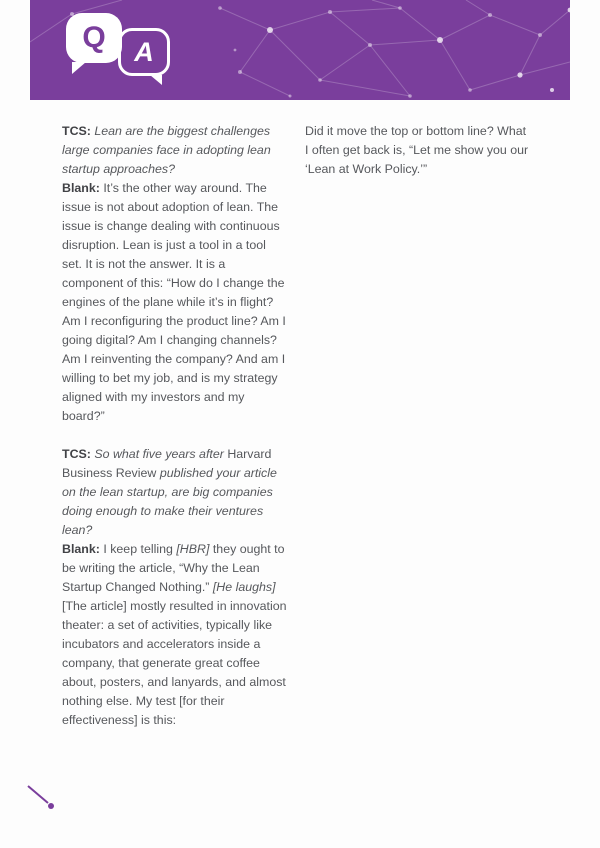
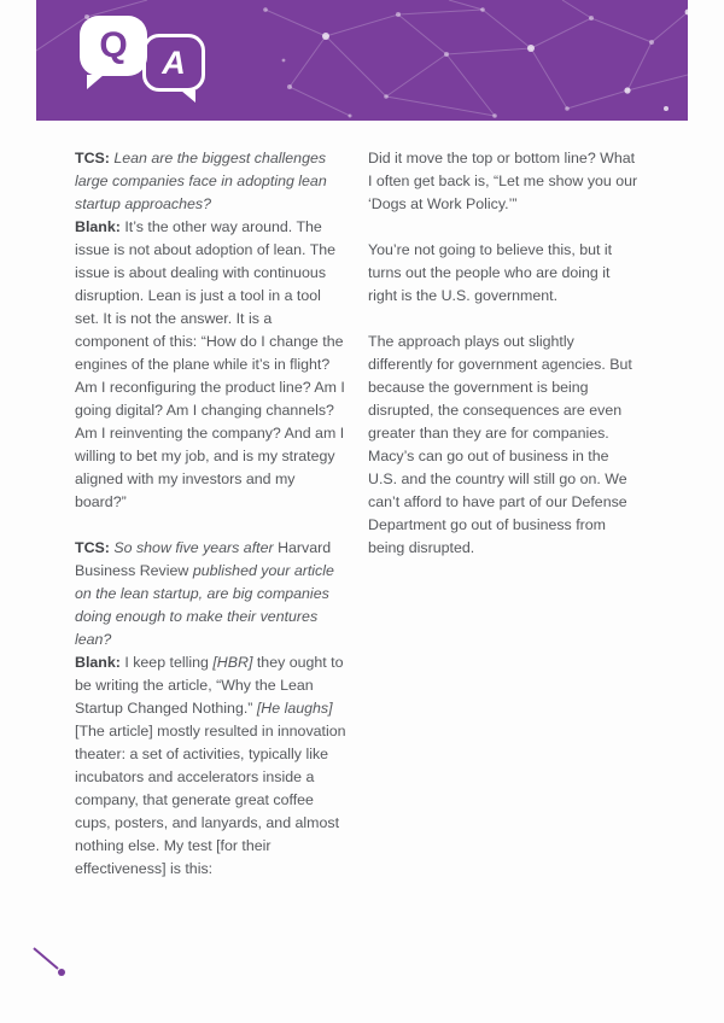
  Q
  A
  TCS: Lean are the biggest challenges large companies face in adopting lean startup approaches?
- Blank: It’s the other way around. The issue is not about adoption of lean. The issue is change dealing with continuous disruption. Lean is just a tool in a tool set. It is not the answer. It is a component of this: “How do I change the engines of the plane while it’s in flight? Am I reconfiguring the product line? Am I going digital? Am I changing channels? Am I reinventing the company? And am I willing to bet my job, and is my strategy aligned with my investors and my board?”
+ Blank: It’s the other way around. The issue is not about adoption of lean. The issue is about dealing with continuous disruption. Lean is just a tool in a tool set. It is not the answer. It is a component of this: “How do I change the engines of the plane while it’s in flight? Am I reconfiguring the product line? Am I going digital? Am I changing channels? Am I reinventing the company? And am I willing to bet my job, and is my strategy aligned with my investors and my board?”
- TCS: So what five years after Harvard Business Review published your article on the lean startup, are big companies doing enough to make their ventures lean?
+ TCS: So show five years after Harvard Business Review published your article on the lean startup, are big companies doing enough to make their ventures lean?
- Blank: I keep telling [HBR] they ought to be writing the article, “Why the Lean Startup Changed Nothing.” [He laughs] [The article] mostly resulted in innovation theater: a set of activities, typically like incubators and accelerators inside a company, that generate great coffee about, posters, and lanyards, and almost nothing else. My test [for their effectiveness] is this:
+ Blank: I keep telling [HBR] they ought to be writing the article, “Why the Lean Startup Changed Nothing.” [He laughs] [The article] mostly resulted in innovation theater: a set of activities, typically like incubators and accelerators inside a company, that generate great coffee cups, posters, and lanyards, and almost nothing else. My test [for their effectiveness] is this:
- Did it move the top or bottom line? What I often get back is, “Let me show you our ‘Lean at Work Policy.’”
+ Did it move the top or bottom line? What I often get back is, “Let me show you our ‘Dogs at Work Policy.’”
+ You’re not going to believe this, but it turns out the people who are doing it right is the U.S. government.
+ The approach plays out slightly differently for government agencies. But because the government is being disrupted, the consequences are even greater than they are for companies. Macy’s can go out of business in the U.S. and the country will still go on. We can’t afford to have part of our Defense Department go out of business from being disrupted.
